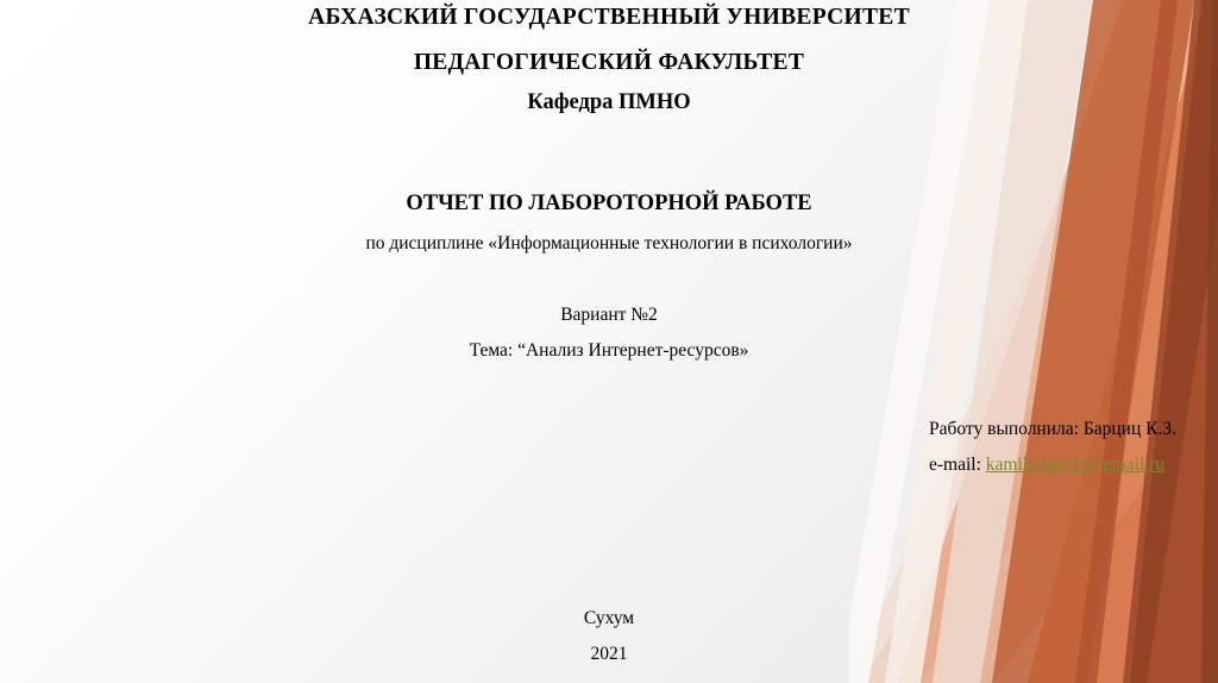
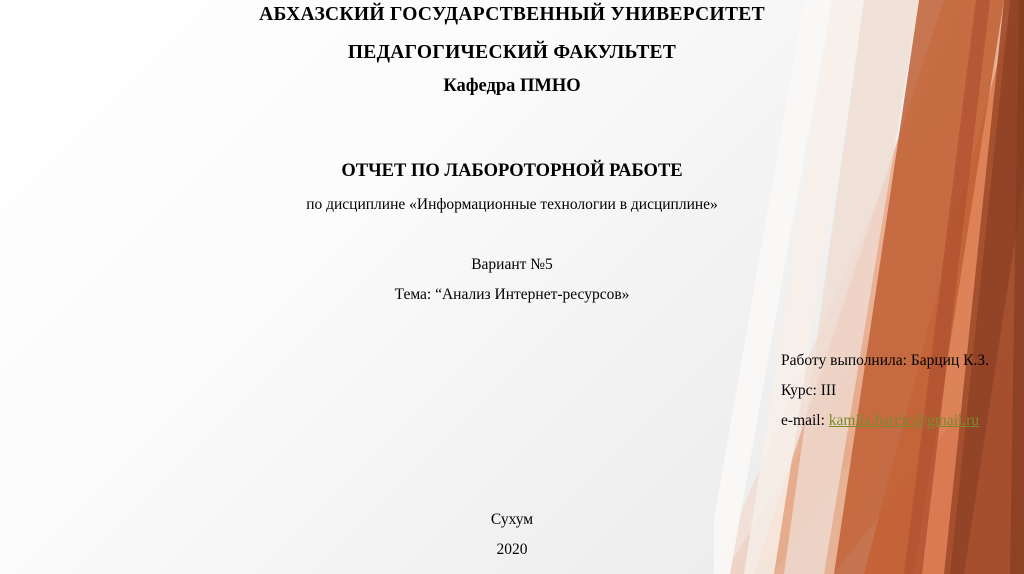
  АБХАЗСКИЙ ГОСУДАРСТВЕННЫЙ УНИВЕРСИТЕТ
  ПЕДАГОГИЧЕСКИЙ ФАКУЛЬТЕТ
  Кафедра ПМНО
  ОТЧЕТ ПО ЛАБОРОТОРНОЙ РАБОТЕ
- по дисциплине «Информационные технологии в психологии»
+ по дисциплине «Информационные технологии в дисциплине»
- Вариант №2
+ Вариант №5
  Тема: “Анализ Интернет-ресурсов»
  Работу выполнила: Барциц К.З.
+ Курс: III
  e-mail: kamila.barcic@gmail.ru
  Сухум
- 2021
+ 2020
